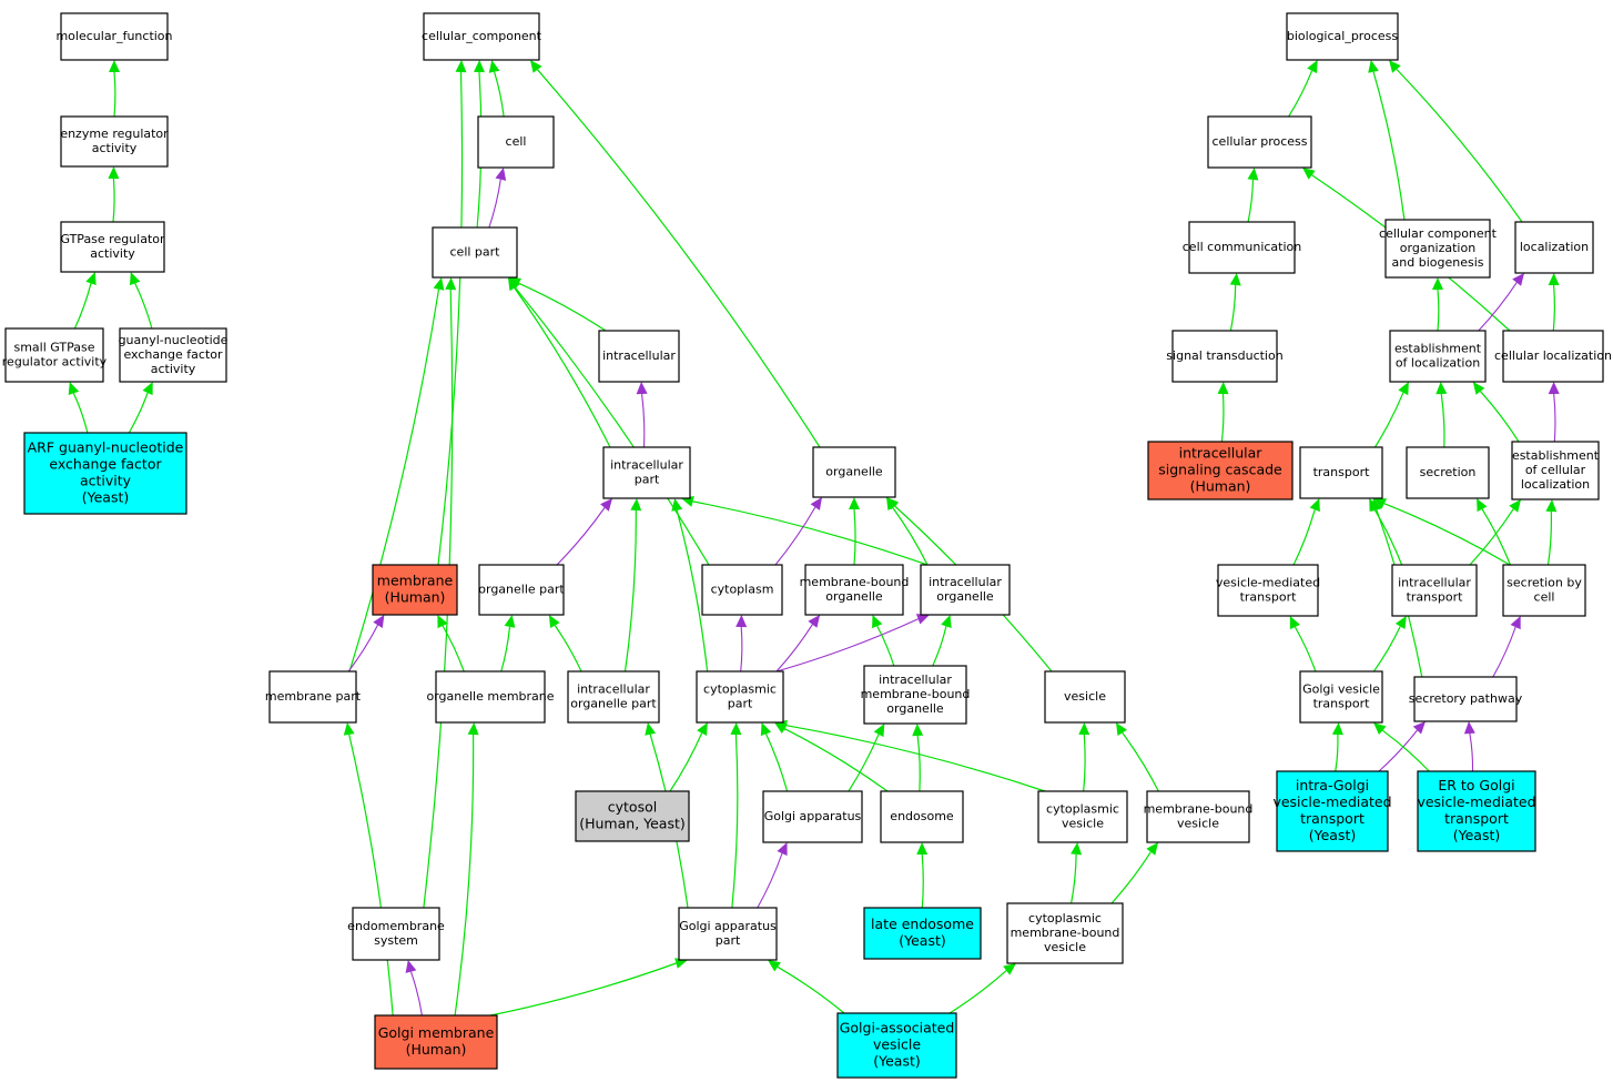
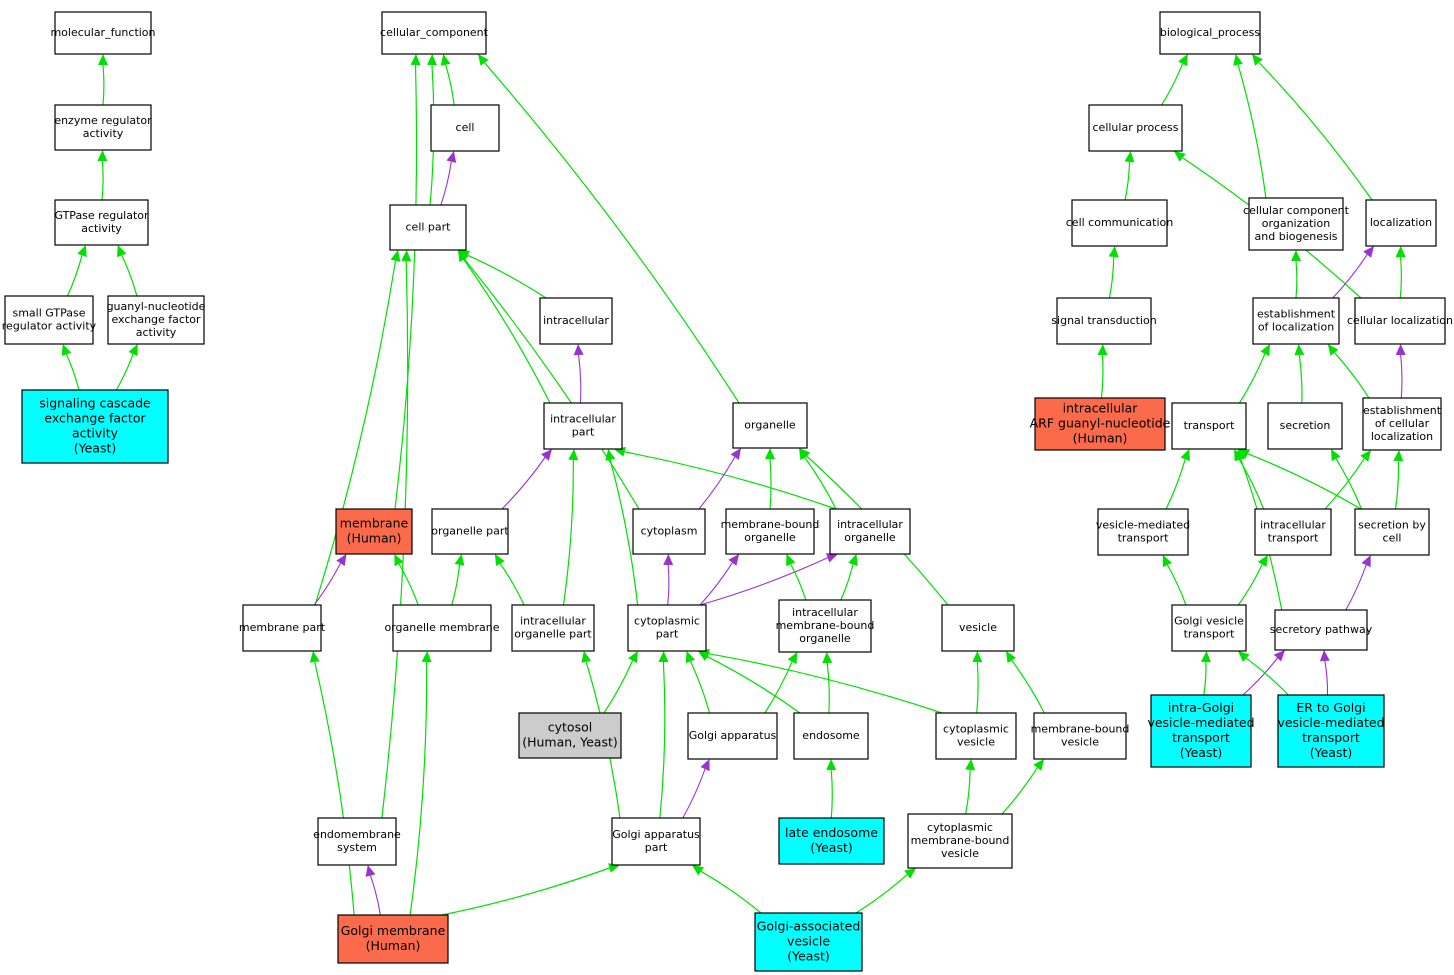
  molecular_function
  enzyme regulator
  activity
  GTPase regulator
  activity
  small GTPase
  regulator activity
  guanyl-nucleotide
  exchange factor
  activity
- ARF guanyl-nucleotide
+ signaling cascade
  exchange factor
  activity
  (Yeast)
  cellular_component
  cell
  cell part
  intracellular
  intracellular
  part
  organelle
  membrane
  (Human)
  organelle part
  cytoplasm
  membrane-bound
  organelle
  intracellular
  organelle
  membrane part
  organelle membrane
  intracellular
  organelle part
  cytoplasmic
  part
  intracellular
  membrane-bound
  organelle
  vesicle
  cytosol
  (Human, Yeast)
  Golgi apparatus
  endosome
  cytoplasmic
  vesicle
  membrane-bound
  vesicle
  endomembrane
  system
  Golgi apparatus
  part
  late endosome
  (Yeast)
  cytoplasmic
  membrane-bound
  vesicle
  Golgi membrane
  (Human)
  Golgi-associated
  vesicle
  (Yeast)
  biological_process
  cellular process
  cell communication
  cellular component
  organization
  and biogenesis
  localization
  signal transduction
  establishment
  of localization
  cellular localization
  intracellular
- signaling cascade
+ ARF guanyl-nucleotide
  (Human)
  transport
  secretion
  establishment
  of cellular
  localization
  vesicle-mediated
  transport
  intracellular
  transport
  secretion by
  cell
  Golgi vesicle
  transport
  secretory pathway
  intra-Golgi
  vesicle-mediated
  transport
  (Yeast)
  ER to Golgi
  vesicle-mediated
  transport
  (Yeast)
